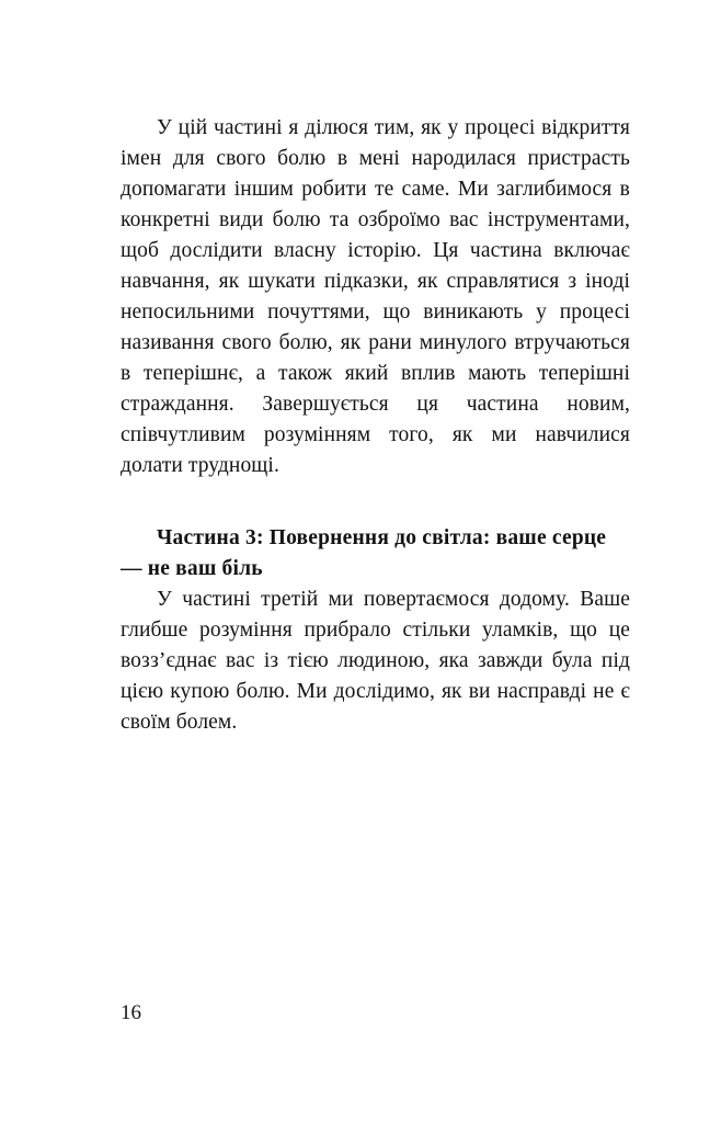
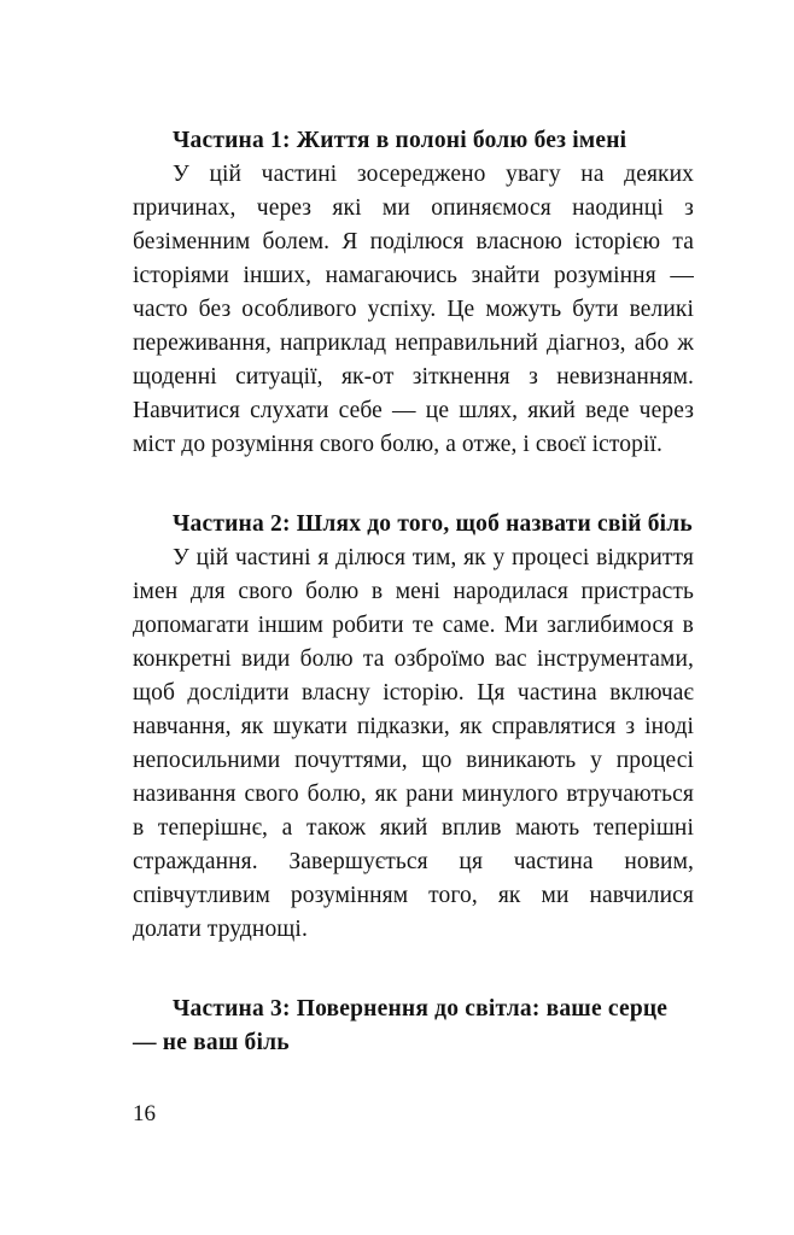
+ Частина 1: Життя в полоні болю без імені
+ У цій частині зосереджено увагу на деяких причинах, через які ми опиняємося наодинці з безіменним болем. Я поділюся власною історією та історіями інших, намагаючись знайти розуміння — часто без особливого успіху. Це можуть бути великі переживання, наприклад неправильний діагноз, або ж щоденні ситуації, як-от зіткнення з невизнанням. Навчитися слухати себе — це шлях, який веде через міст до розуміння свого болю, а отже, і своєї історії.
+ Частина 2: Шлях до того, щоб назвати свій біль
  У цій частині я ділюся тим, як у процесі відкриття імен для свого болю в мені народилася пристрасть допомагати іншим робити те саме. Ми заглибимося в конкретні види болю та озброїмо вас інструментами, щоб дослідити власну історію. Ця частина включає навчання, як шукати підказки, як справлятися з іноді непосильними почуттями, що виникають у процесі називання свого болю, як рани минулого втручаються в теперішнє, а також який вплив мають теперішні страждання. Завершується ця частина новим, співчутливим розумінням того, як ми навчилися долати труднощі.
  Частина 3: Повернення до світла: ваше серце — не ваш біль
- У частині третій ми повертаємося додому. Ваше глибше розуміння прибрало стільки уламків, що це возз’єднає вас із тією людиною, яка завжди була під цією купою болю. Ми дослідимо, як ви насправді не є своїм болем.
  16
